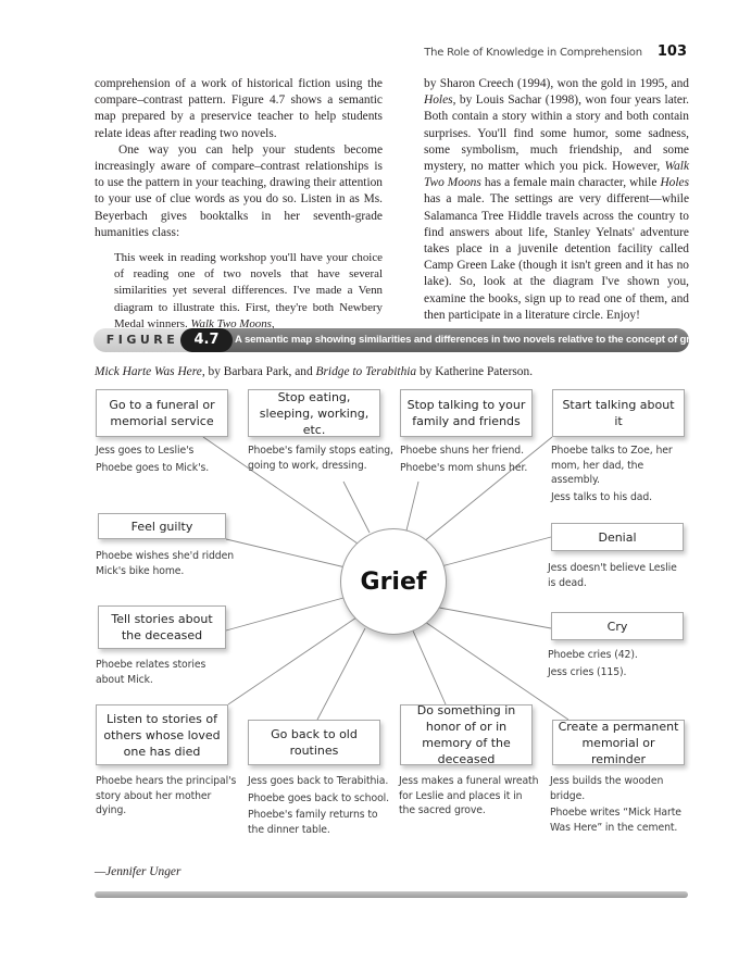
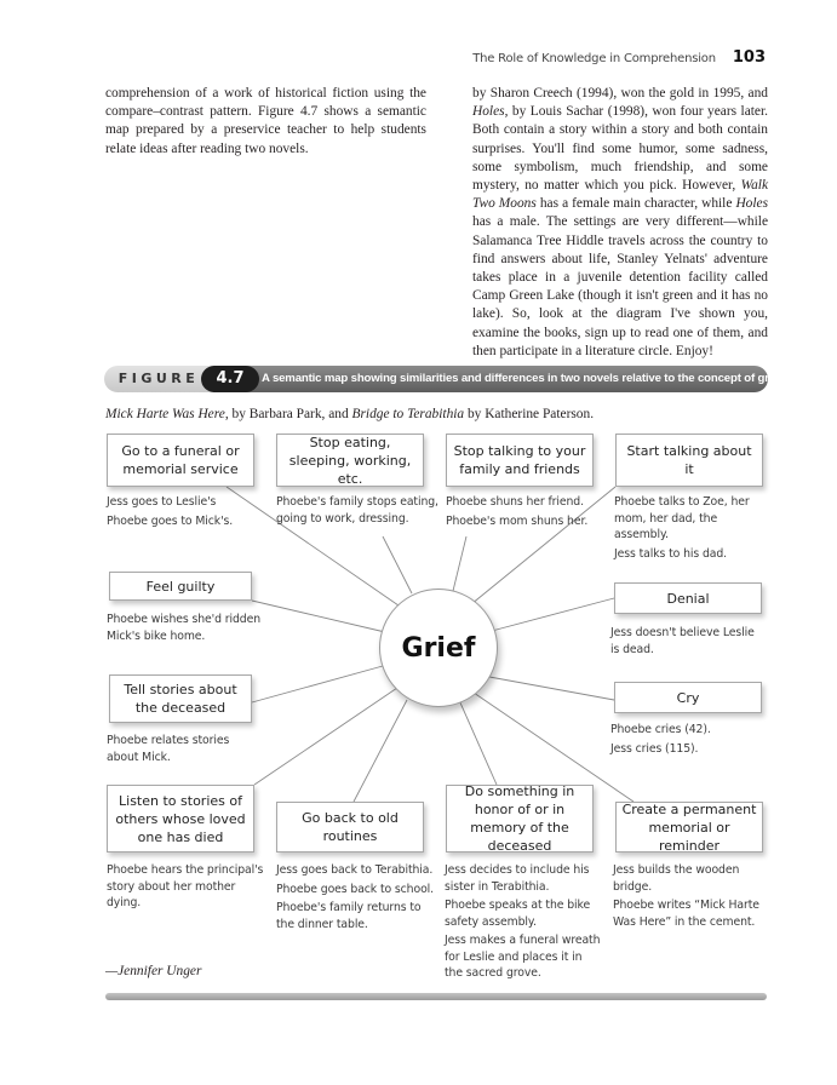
  The Role of Knowledge in Comprehension 103
  comprehension of a work of historical fiction using the compare–contrast pattern. Figure 4.7 shows a semantic map prepared by a preservice teacher to help students relate ideas after reading two novels.
- One way you can help your students become increasingly aware of compare–contrast relationships is to use the pattern in your teaching, drawing their attention to your use of clue words as you do so. Listen in as Ms. Beyerbach gives booktalks in her seventh-grade humanities class:
- This week in reading workshop you'll have your choice of reading one of two novels that have several similarities yet several differences. I've made a Venn diagram to illustrate this. First, they're both Newbery Medal winners. Walk Two Moons,
  by Sharon Creech (1994), won the gold in 1995, and Holes, by Louis Sachar (1998), won four years later. Both contain a story within a story and both contain surprises. You'll find some humor, some sadness, some symbolism, much friendship, and some mystery, no matter which you pick. However, Walk Two Moons has a female main character, while Holes has a male. The settings are very different—while Salamanca Tree Hiddle travels across the country to find answers about life, Stanley Yelnats' adventure takes place in a juvenile detention facility called Camp Green Lake (though it isn't green and it has no lake). So, look at the diagram I've shown you, examine the books, sign up to read one of them, and then participate in a literature circle. Enjoy!
  FIGURE
  4.7
  A semantic map showing similarities and differences in two novels relative to the concept of gr
  Mick Harte Was Here, by Barbara Park, and Bridge to Terabithia by Katherine Paterson.
  Go to a funeral or memorial service
  Jess goes to Leslie's
  Phoebe goes to Mick's.
  Stop eating, sleeping, working, etc.
  Phoebe's family stops eating, going to work, dressing.
  Stop talking to your family and friends
  Phoebe shuns her friend.
  Phoebe's mom shuns her.
  Start talking about it
  Phoebe talks to Zoe, her mom, her dad, the assembly.
  Jess talks to his dad.
  Feel guilty
  Phoebe wishes she'd ridden Mick's bike home.
  Denial
  Jess doesn't believe Leslie is dead.
  Tell stories about the deceased
  Phoebe relates stories about Mick.
  Cry
  Phoebe cries (42).
  Jess cries (115).
  Listen to stories of others whose loved one has died
  Phoebe hears the principal's story about her mother dying.
  Go back to old routines
  Jess goes back to Terabithia.
  Phoebe goes back to school.
  Phoebe's family returns to the dinner table.
  Do something in honor of or in memory of the deceased
+ Jess decides to include his sister in Terabithia.
+ Phoebe speaks at the bike safety assembly.
  Jess makes a funeral wreath for Leslie and places it in the sacred grove.
  Create a permanent memorial or reminder
  Jess builds the wooden bridge.
  Phoebe writes “Mick Harte Was Here” in the cement.
  Grief
  —Jennifer Unger
